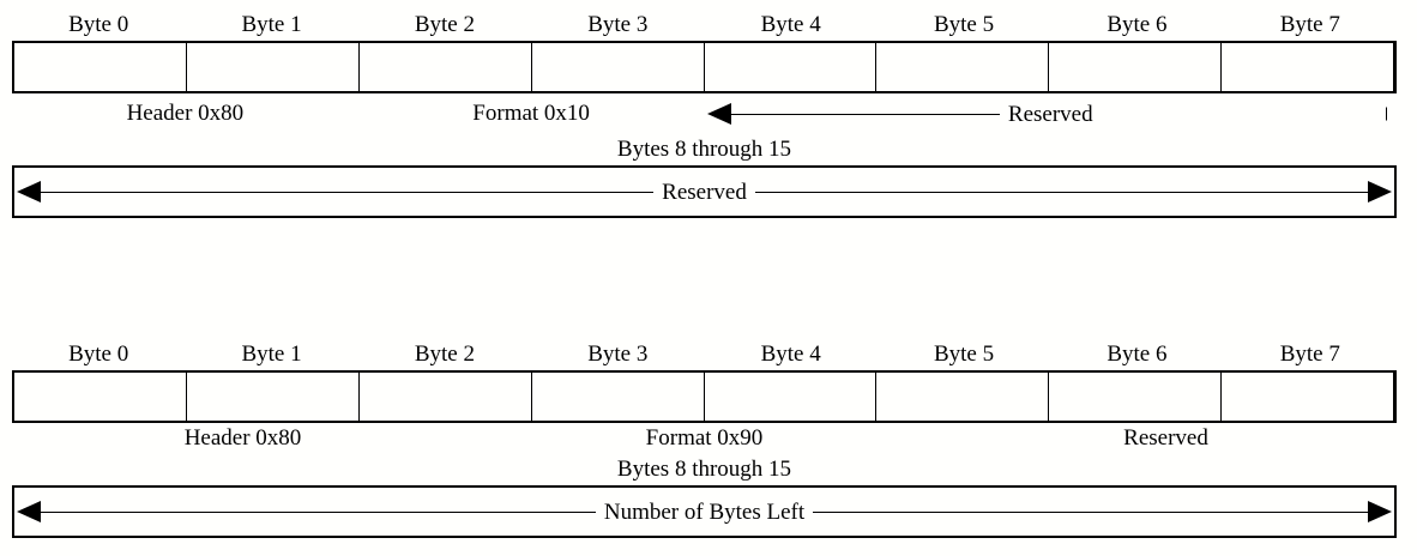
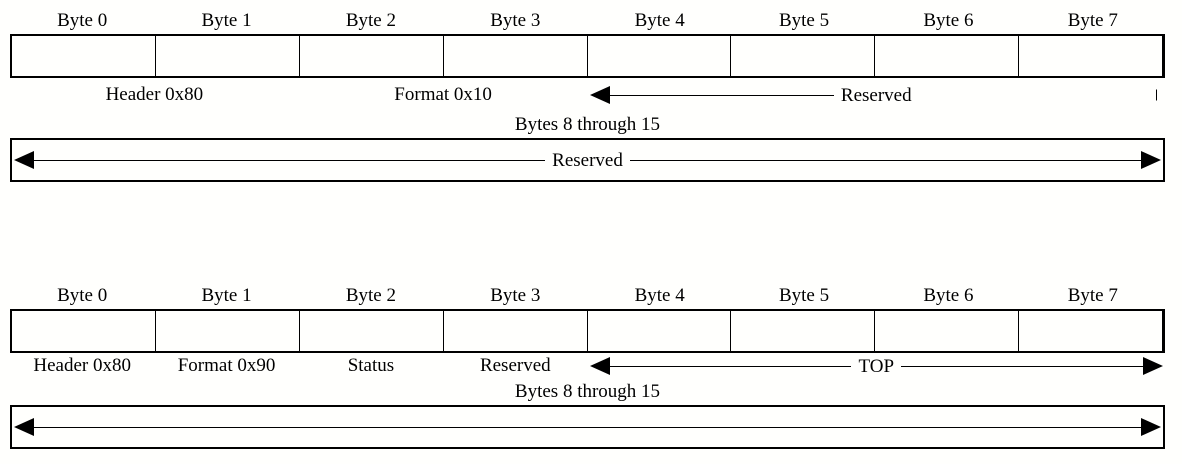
  Byte 0
  Byte 1
  Byte 2
  Byte 3
  Byte 4
  Byte 5
  Byte 6
  Byte 7
  Header 0x80
  Format 0x10
  Reserved
  Bytes 8 through 15
  Reserved
  Byte 0
  Byte 1
  Byte 2
  Byte 3
  Byte 4
  Byte 5
  Byte 6
  Byte 7
  Header 0x80
  Format 0x90
+ Status
  Reserved
+ TOP
  Bytes 8 through 15
- Number of Bytes Left
